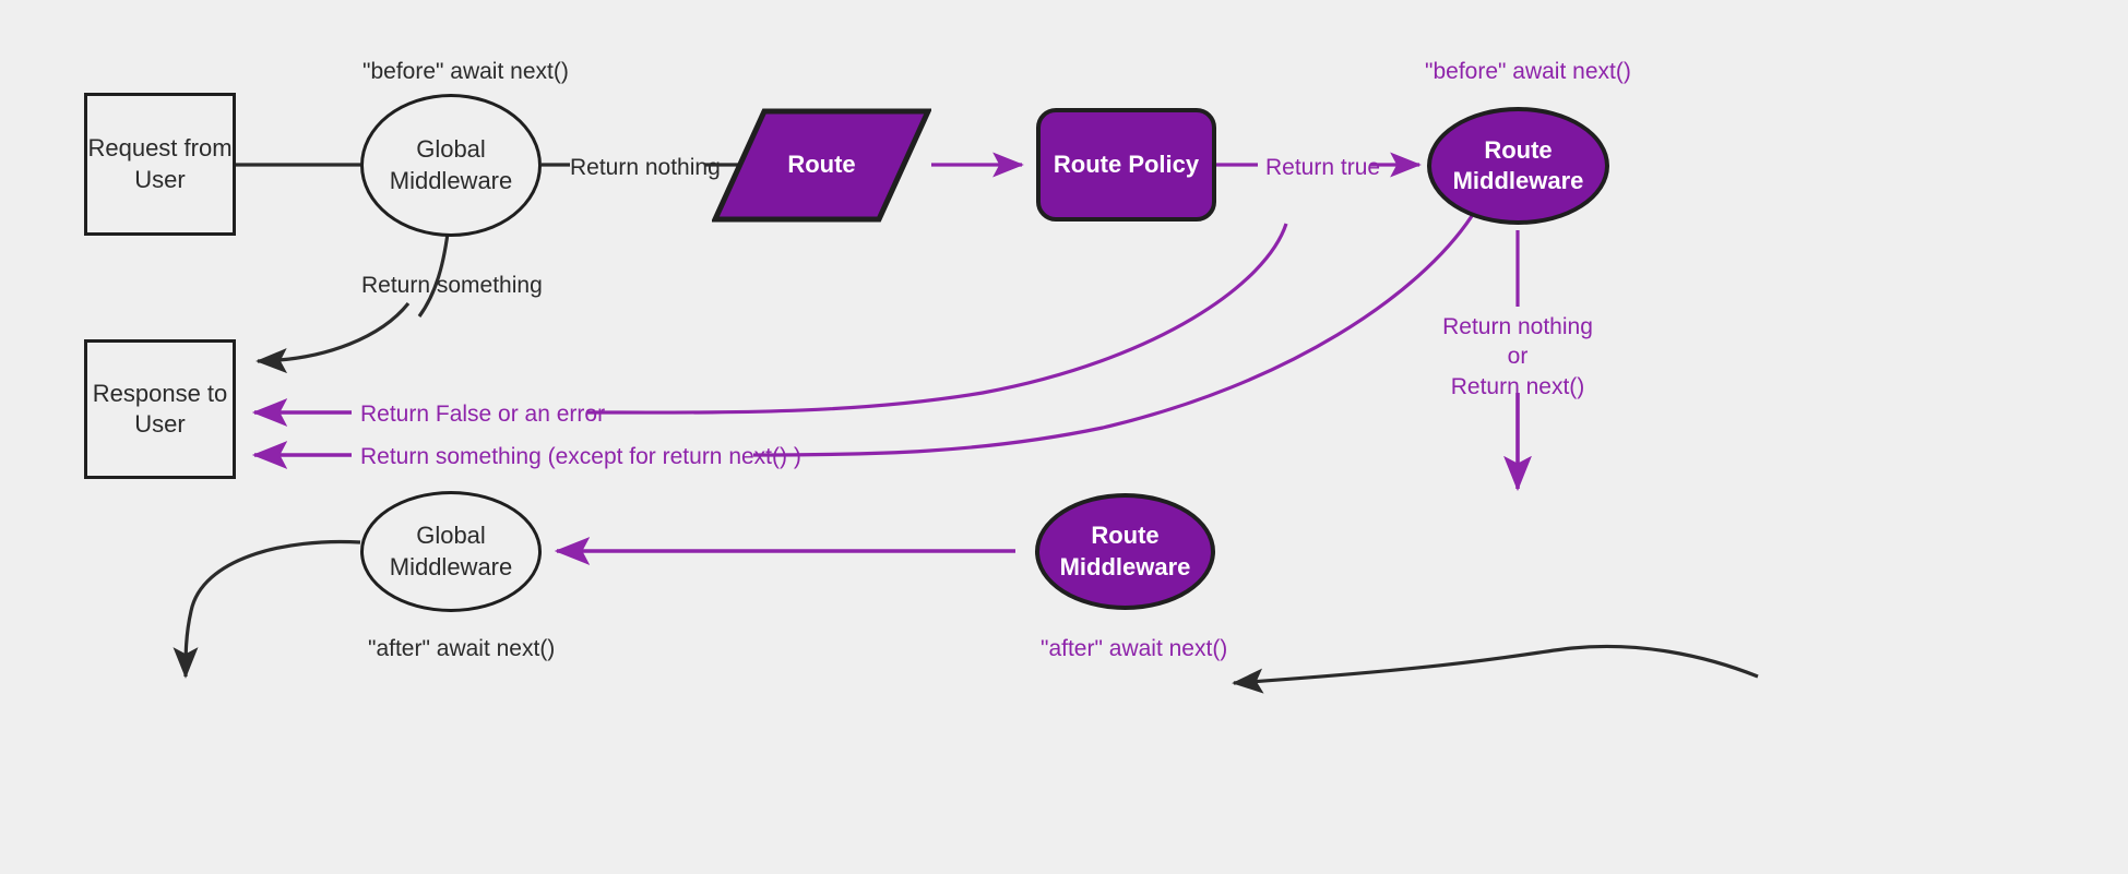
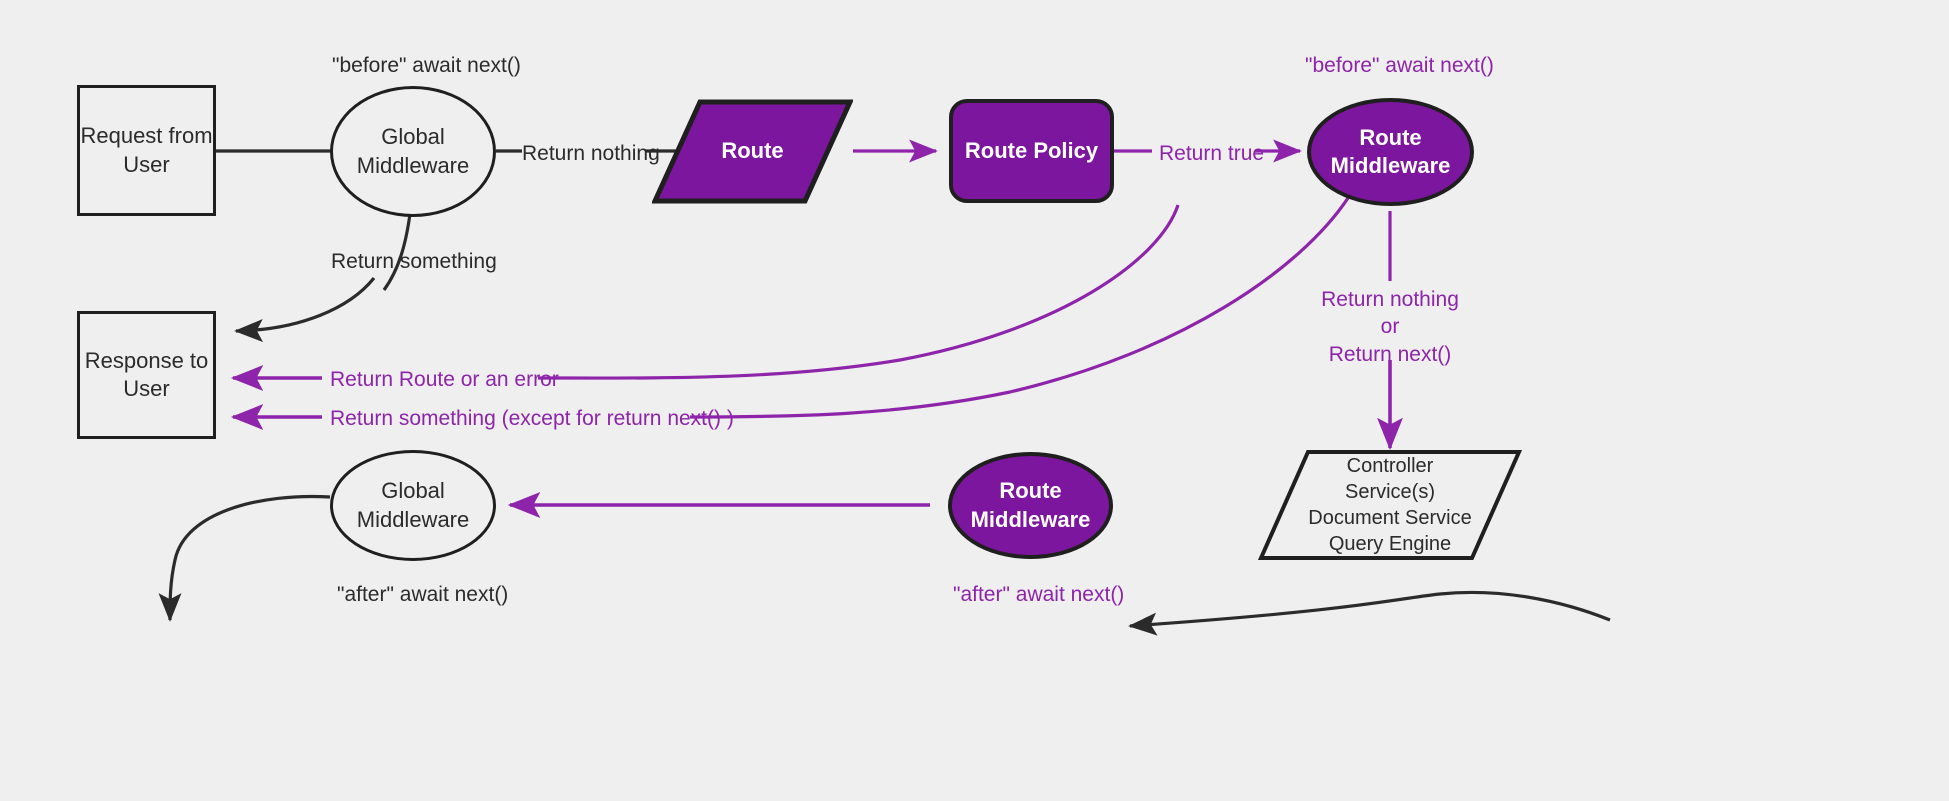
  Request from
  User
  Global
  Middleware
  Route
  Route Policy
  Route
  Middleware
  Response to
  User
  Global
  Middleware
  Route
  Middleware
+ Controller
+ Service(s)
+ Document Service
+ Query Engine
  "before" await next()
  "before" await next()
  Return nothing
  Return something
  Return true
- Return False or an error
+ Return Route or an error
  Return something (except for return next() )
  Return nothing
  or
  Return next()
  "after" await next()
  "after" await next()
